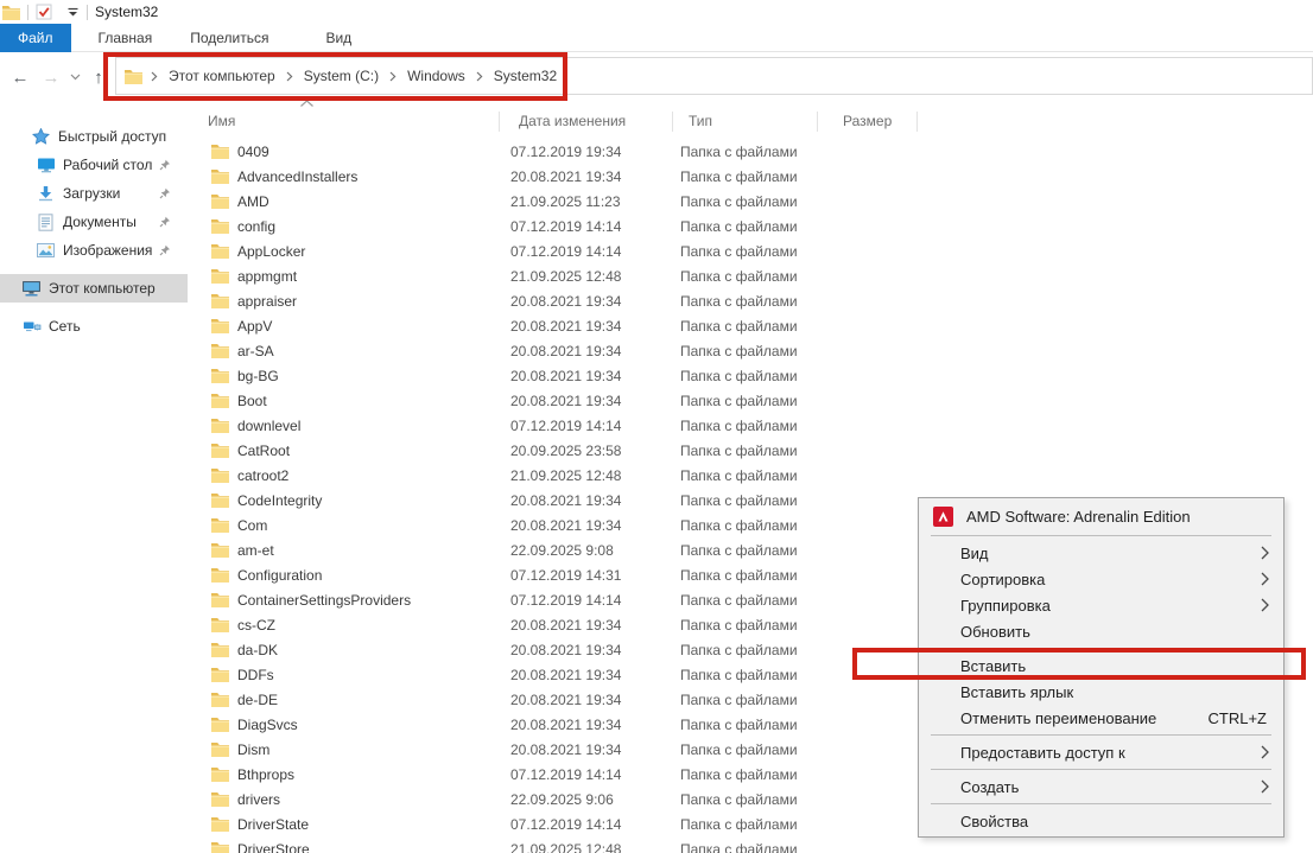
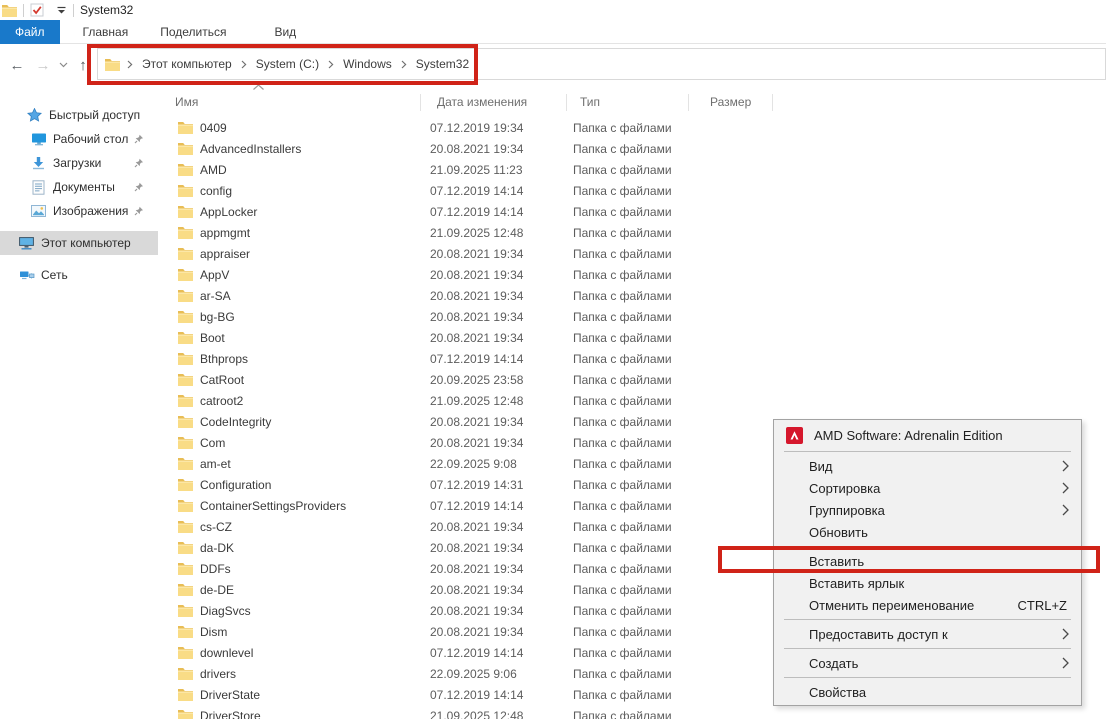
  System32
  Файл
  Главная
  Поделиться
  Вид
  ←
  →
  ↑
  Этот компьютер
  System (C:)
  Windows
  System32
  Имя
  Дата изменения
  Тип
  Размер
  Быстрый доступ
  Рабочий стол
  Загрузки
  Документы
  Изображения
  Этот компьютер
  Сеть
  0409
  07.12.2019 19:34
  Папка с файлами
  AdvancedInstallers
  20.08.2021 19:34
  Папка с файлами
  AMD
  21.09.2025 11:23
  Папка с файлами
  config
  07.12.2019 14:14
  Папка с файлами
  AppLocker
  07.12.2019 14:14
  Папка с файлами
  appmgmt
  21.09.2025 12:48
  Папка с файлами
  appraiser
  20.08.2021 19:34
  Папка с файлами
  AppV
  20.08.2021 19:34
  Папка с файлами
  ar-SA
  20.08.2021 19:34
  Папка с файлами
  bg-BG
  20.08.2021 19:34
  Папка с файлами
  Boot
  20.08.2021 19:34
  Папка с файлами
- downlevel
+ Bthprops
  07.12.2019 14:14
  Папка с файлами
  CatRoot
  20.09.2025 23:58
  Папка с файлами
  catroot2
  21.09.2025 12:48
  Папка с файлами
  CodeIntegrity
  20.08.2021 19:34
  Папка с файлами
  Com
  20.08.2021 19:34
  Папка с файлами
  am-et
  22.09.2025 9:08
  Папка с файлами
  Configuration
  07.12.2019 14:31
  Папка с файлами
  ContainerSettingsProviders
  07.12.2019 14:14
  Папка с файлами
  cs-CZ
  20.08.2021 19:34
  Папка с файлами
  da-DK
  20.08.2021 19:34
  Папка с файлами
  DDFs
  20.08.2021 19:34
  Папка с файлами
  de-DE
  20.08.2021 19:34
  Папка с файлами
  DiagSvcs
  20.08.2021 19:34
  Папка с файлами
  Dism
  20.08.2021 19:34
  Папка с файлами
- Bthprops
+ downlevel
  07.12.2019 14:14
  Папка с файлами
  drivers
  22.09.2025 9:06
  Папка с файлами
  DriverState
  07.12.2019 14:14
  Папка с файлами
  DriverStore
  21.09.2025 12:48
  Папка с файлами
  AMD Software: Adrenalin Edition
  Вид
  Сортировка
  Группировка
  Обновить
  Вставить
  Вставить ярлык
  Отменить переименование
  CTRL+Z
  Предоставить доступ к
  Создать
  Свойства
